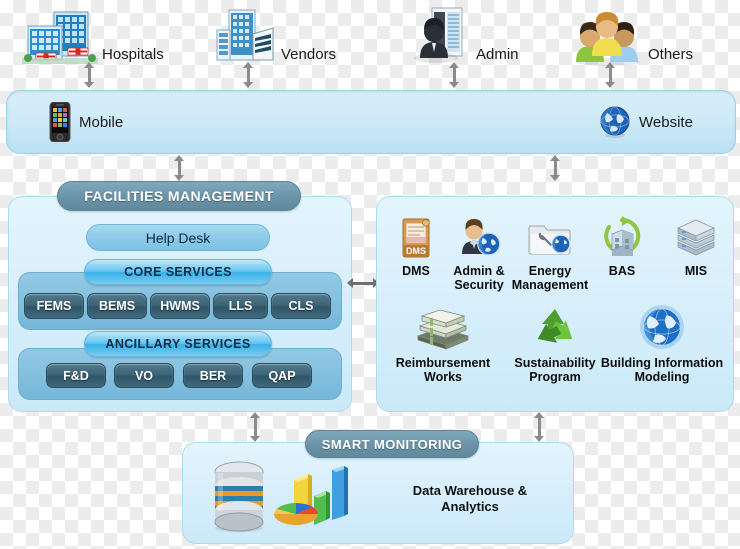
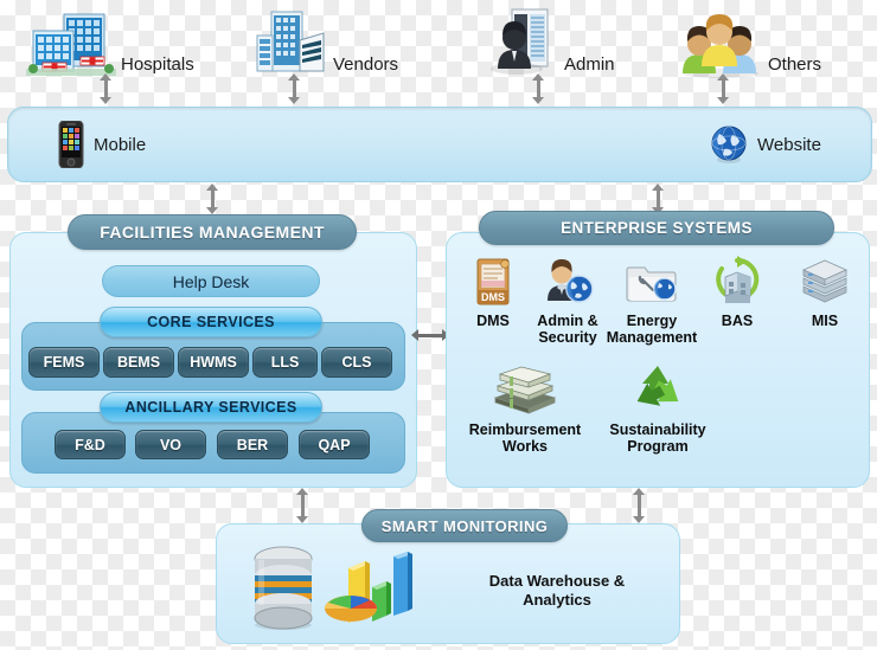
  Hospitals
  Vendors
  Admin
  Others
  Mobile
  Website
  FACILITIES MANAGEMENT
  Help Desk
  CORE SERVICES
  FEMS
  BEMS
  HWMS
  LLS
  CLS
  ANCILLARY SERVICES
  F&D
  VO
  BER
  QAP
+ ENTERPRISE SYSTEMS
  DMS
  DMS
  Admin &
  Security
  Energy
  Management
  BAS
  MIS
  Reimbursement
  Works
  Sustainability
  Program
- Building Information
- Modeling
  SMART MONITORING
  Data Warehouse &
  Analytics
